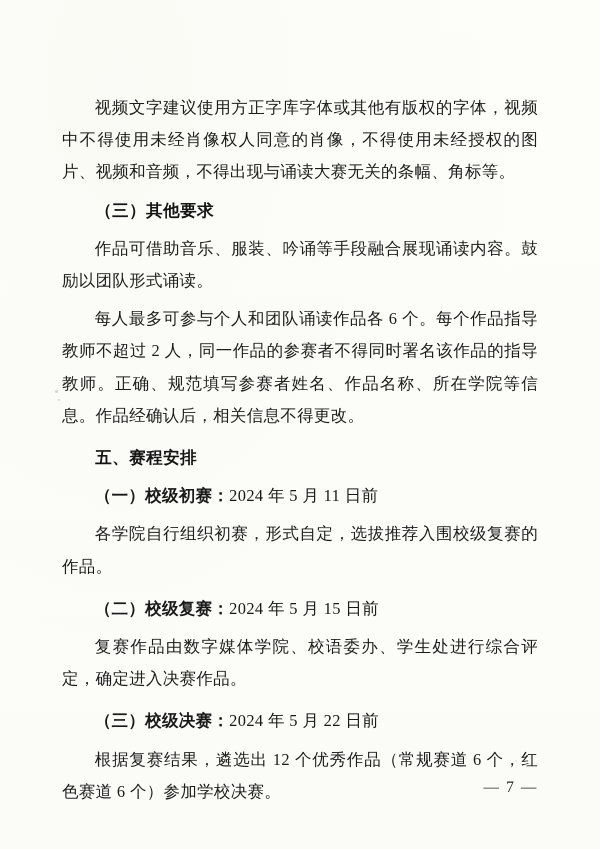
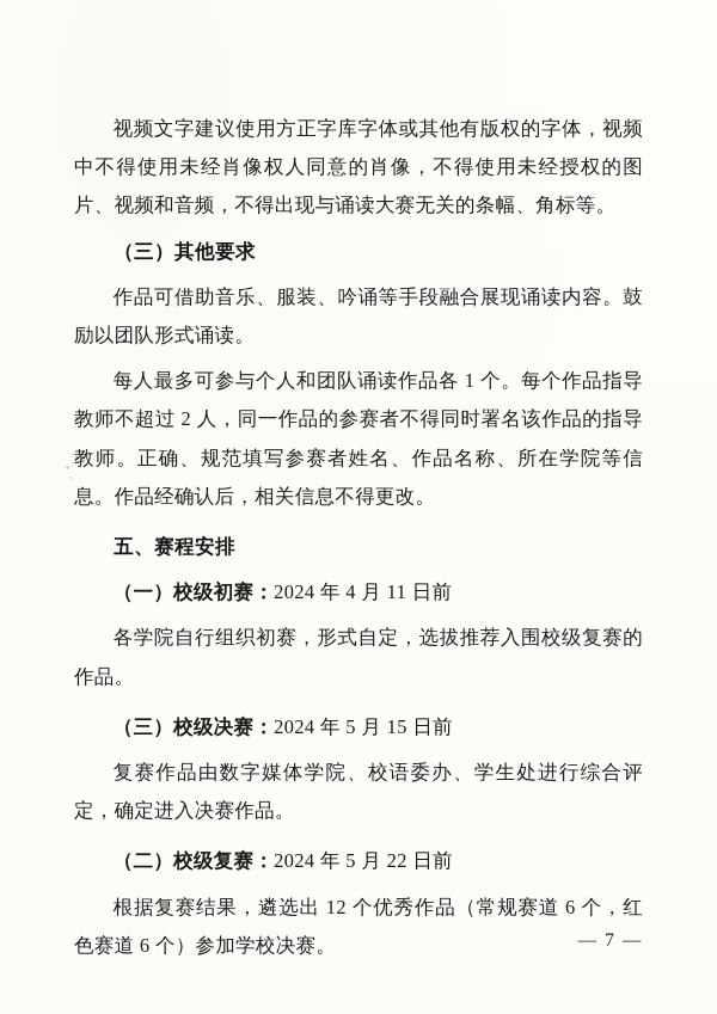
  视频文字建议使用方正字库字体或其他有版权的字体，视频中不得使用未经肖像权人同意的肖像，不得使用未经授权的图片、视频和音频，不得出现与诵读大赛无关的条幅、角标等。
  （三）其他要求
  作品可借助音乐、服装、吟诵等手段融合展现诵读内容。鼓励以团队形式诵读。
- 每人最多可参与个人和团队诵读作品各 6 个。每个作品指导教师不超过 2 人，同一作品的参赛者不得同时署名该作品的指导教师。正确、规范填写参赛者姓名、作品名称、所在学院等信息。作品经确认后，相关信息不得更改。
+ 每人最多可参与个人和团队诵读作品各 1 个。每个作品指导教师不超过 2 人，同一作品的参赛者不得同时署名该作品的指导教师。正确、规范填写参赛者姓名、作品名称、所在学院等信息。作品经确认后，相关信息不得更改。
  五、赛程安排
- （一）校级初赛：2024 年 5 月 11 日前
+ （一）校级初赛：2024 年 4 月 11 日前
  各学院自行组织初赛，形式自定，选拔推荐入围校级复赛的作品。
- （二）校级复赛：2024 年 5 月 15 日前
+ （三）校级决赛：2024 年 5 月 15 日前
  复赛作品由数字媒体学院、校语委办、学生处进行综合评定，确定进入决赛作品。
- （三）校级决赛：2024 年 5 月 22 日前
+ （二）校级复赛：2024 年 5 月 22 日前
  根据复赛结果，遴选出 12 个优秀作品（常规赛道 6 个，红色赛道 6 个）参加学校决赛。
  — 7 —
